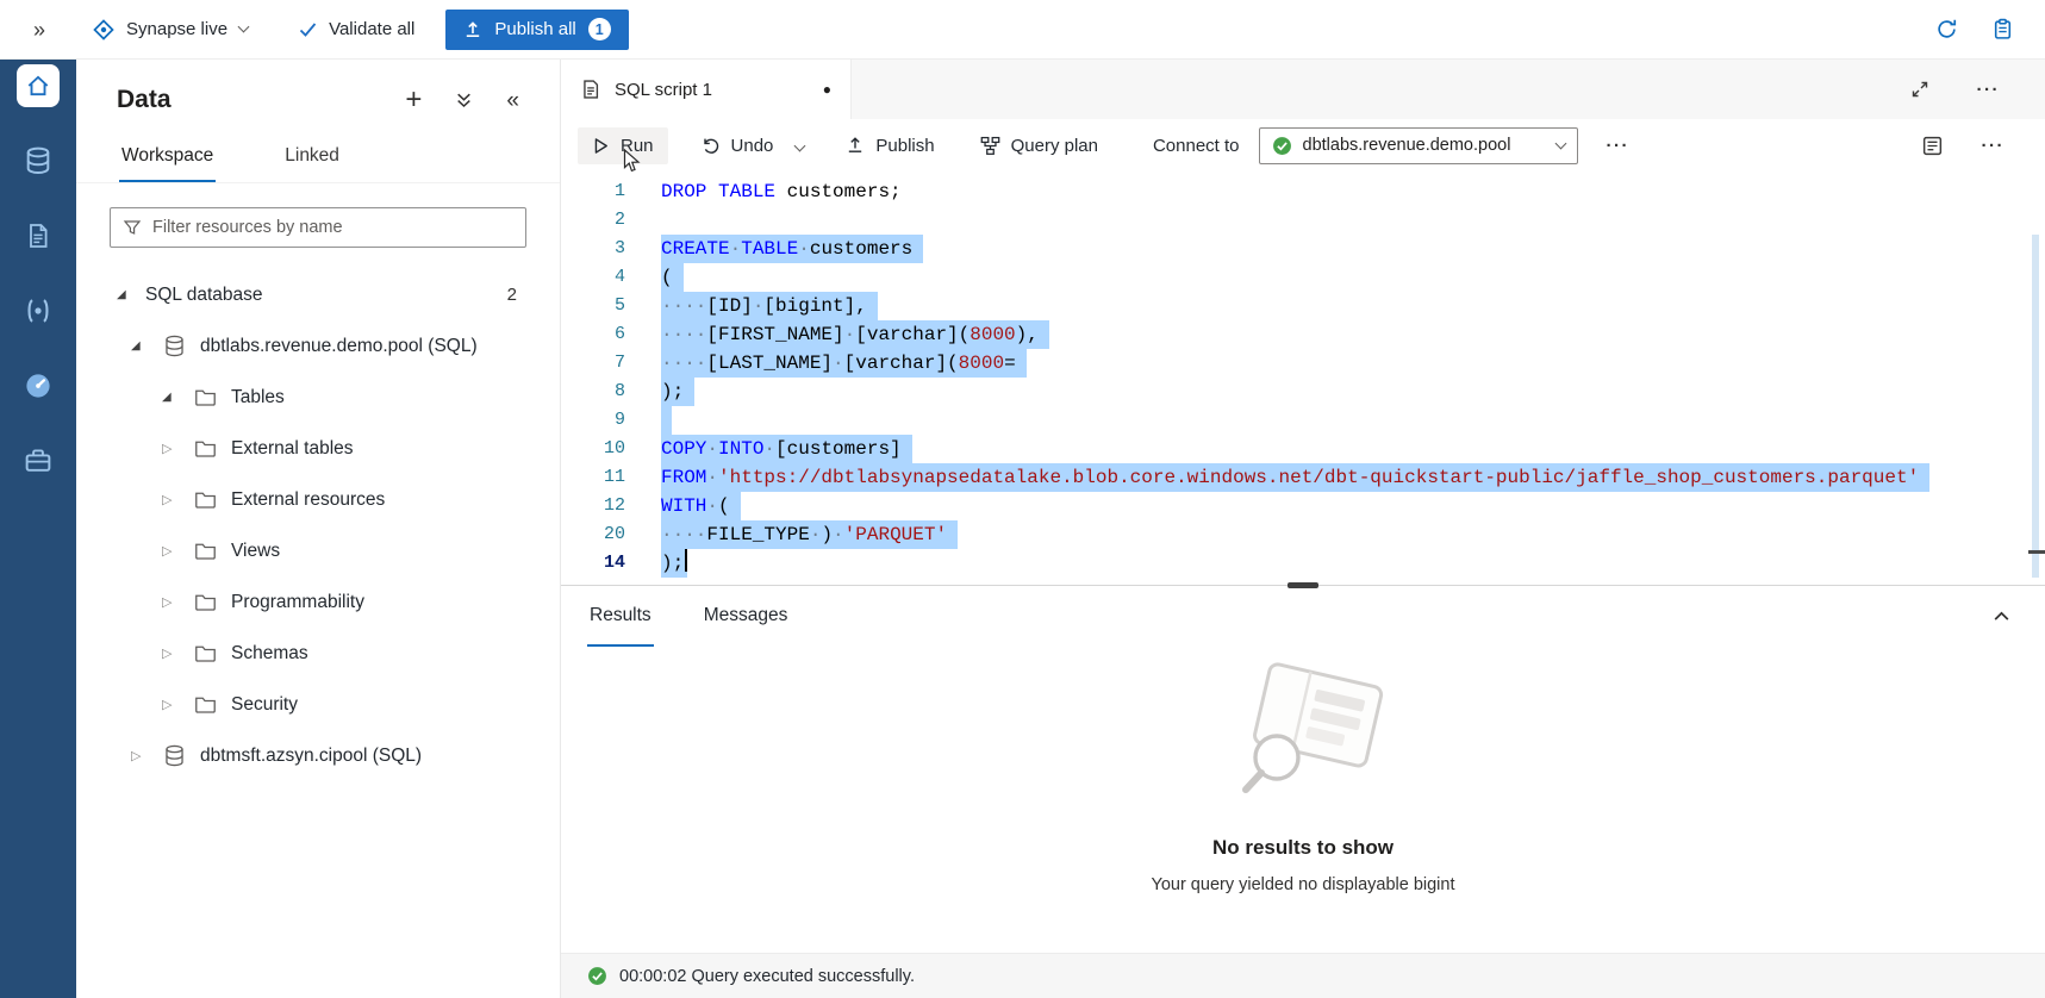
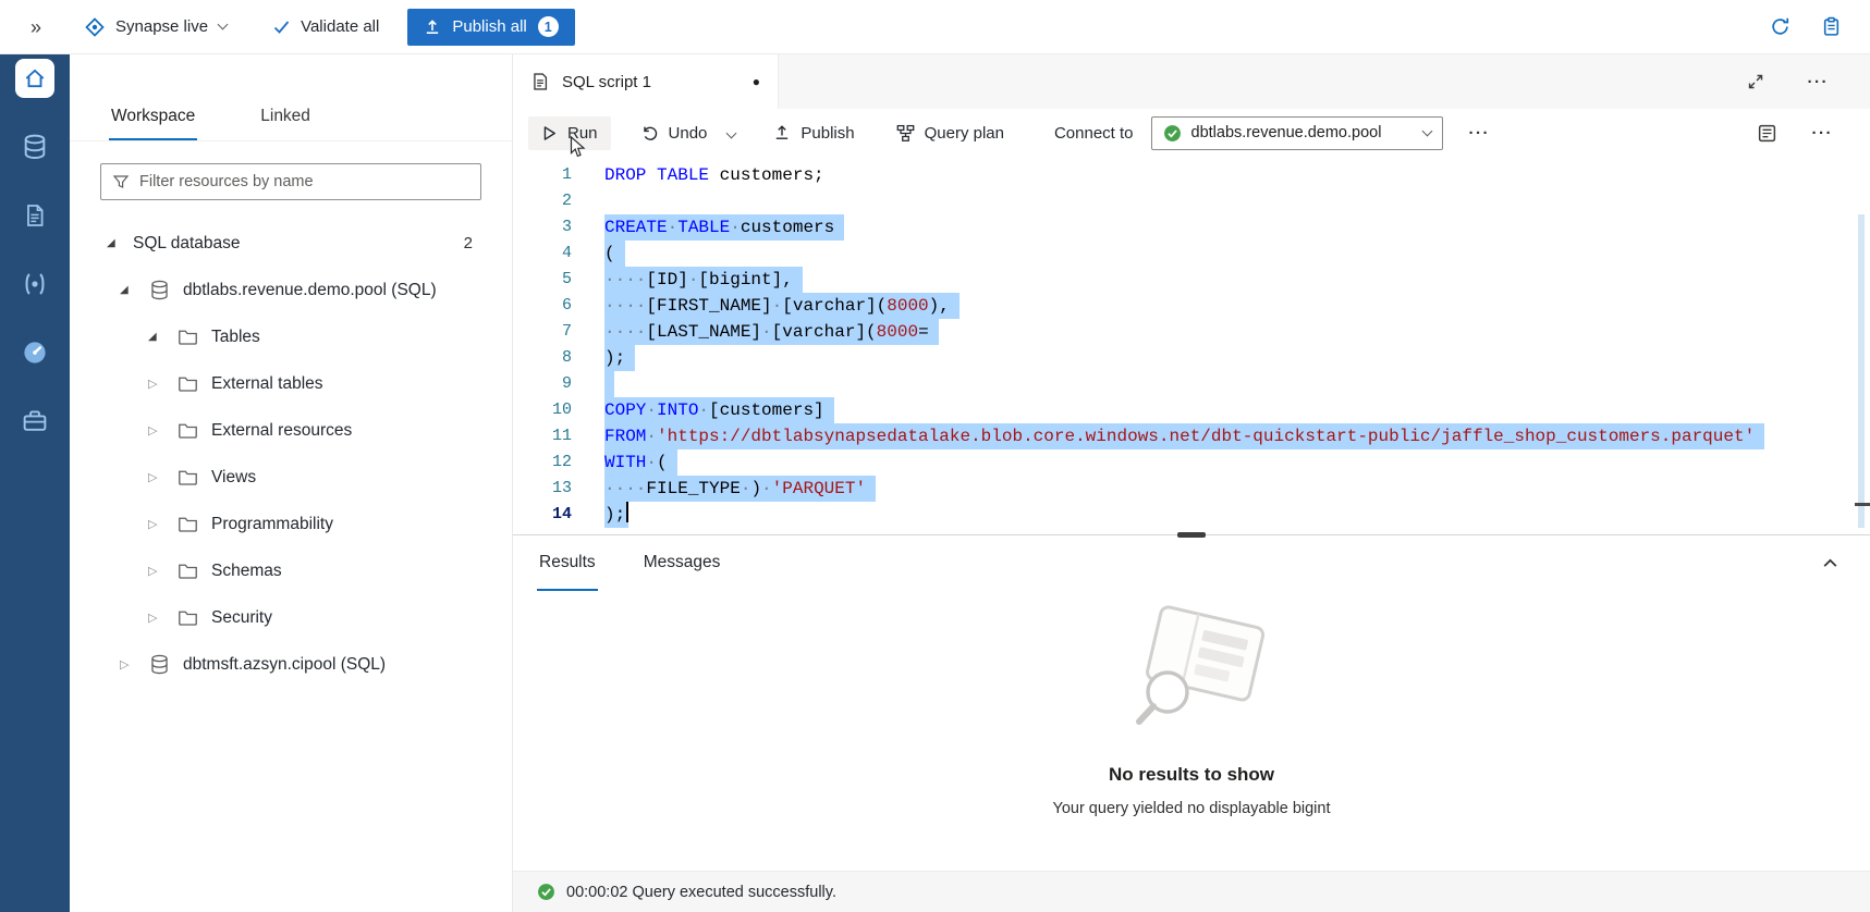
  »
  Synapse live
  Validate all
  Publish all
  1
- Data
- +
- «
  Workspace
  Linked
  Filter resources by name
  ◢
  SQL database
  2
  ◢
  dbtlabs.revenue.demo.pool (SQL)
  ◢
  Tables
  ▷
  External tables
  ▷
  External resources
  ▷
  Views
  ▷
  Programmability
  ▷
  Schemas
  ▷
  Security
  ▷
  dbtmsft.azsyn.cipool (SQL)
  SQL script 1
  ●
  ···
  Run
  Undo
  Publish
  Query plan
  Connect to
  dbtlabs.revenue.demo.pool
  ···
  ···
  1
  DROP TABLE customers;
  2
  3
  CREATE·TABLE·customers
  4
  (
  5
  ····[ID]·[bigint],
  6
  ····[FIRST_NAME]·[varchar](8000),
  7
  ····[LAST_NAME]·[varchar](8000=
  8
  );
  9
  10
  COPY·INTO·[customers]
  11
  FROM·'https://dbtlabsynapsedatalake.blob.core.windows.net/dbt-quickstart-public/jaffle_shop_customers.parquet'
  12
  WITH·(
- 20
+ 13
  ····FILE_TYPE·)·'PARQUET'
  14
  );
  Results
  Messages
  No results to show
  Your query yielded no displayable bigint
  00:00:02 Query executed successfully.
